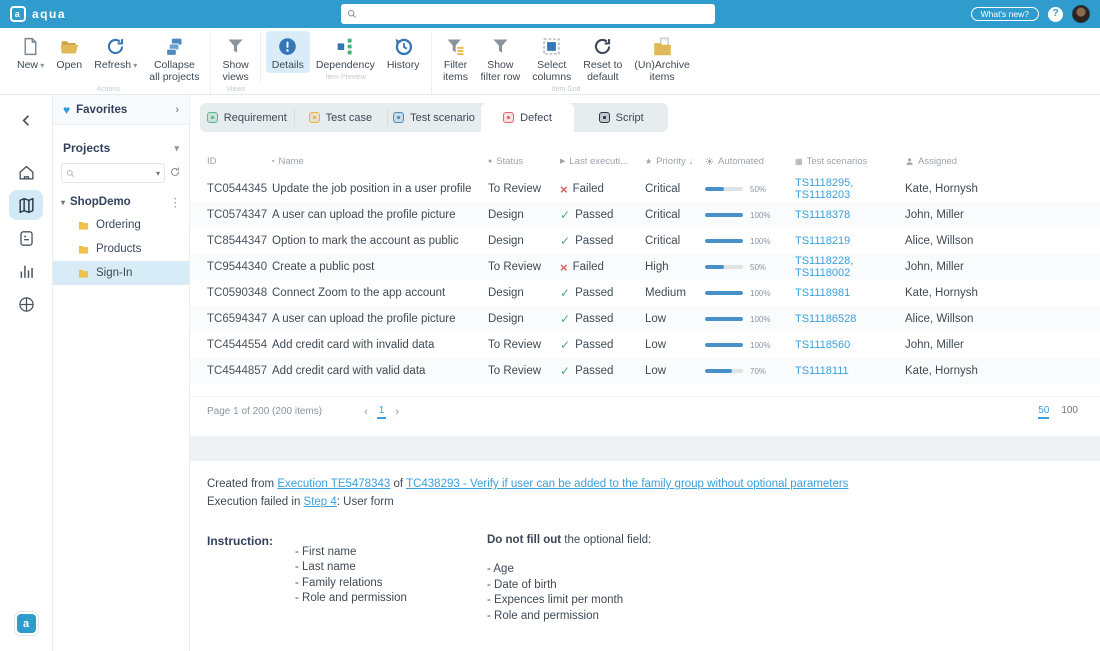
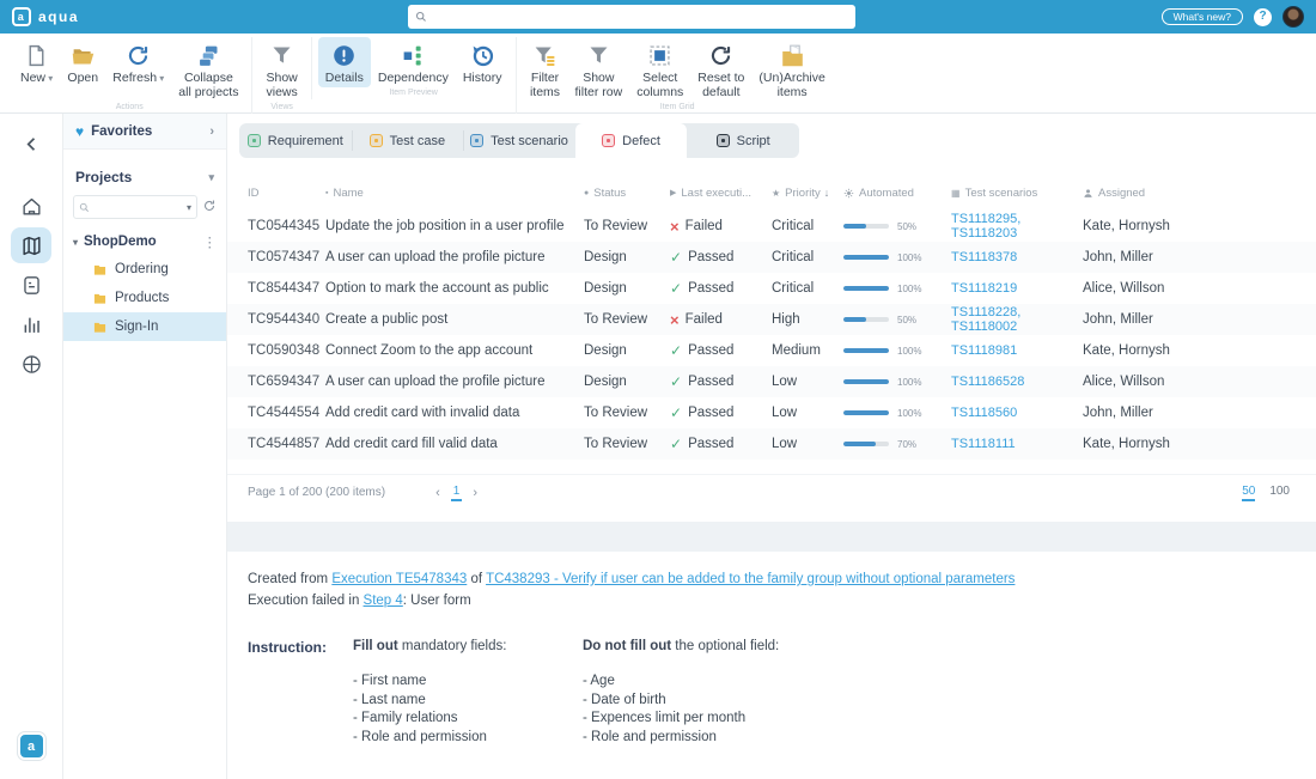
  a
  aqua
  What's new?
  ?
  New ▾
  Open
  Refresh ▾
  Collapse
  all projects
  Show
  views
  Details
  Dependency
  History
  Filter
  items
  Show
  filter row
  Select
  columns
  Reset to
  default
  (Un)Archive
  items
  a
  ♥
  Favorites
  ›
  Projects
  ▾
  ▾
  ▾
  ShopDemo
  ⋮
  Ordering
  Products
  Sign-In
  Requirement
  Test case
  Test scenario
  Defect
  Script
  ID
  Name
  Status
  Last executi...
  ★
  Priority
  ↓
  Automated
  ▦
  Test scenarios
  Assigned
  TC0544345
  Update the job position in a user profile
  To Review
  ×
  Failed
  Critical
  50%
  TS1118295, TS1118203
  Kate, Hornysh
  TC0574347
  A user can upload the profile picture
  Design
  ✓
  Passed
  Critical
  100%
  TS1118378
  John, Miller
  TC8544347
  Option to mark the account as public
  Design
  ✓
  Passed
  Critical
  100%
  TS1118219
  Alice, Willson
  TC9544340
  Create a public post
  To Review
  ×
  Failed
  High
  50%
  TS1118228, TS1118002
  John, Miller
  TC0590348
  Connect Zoom to the app account
  Design
  ✓
  Passed
  Medium
  100%
  TS1118981
  Kate, Hornysh
  TC6594347
  A user can upload the profile picture
  Design
  ✓
  Passed
  Low
  100%
  TS11186528
  Alice, Willson
  TC4544554
  Add credit card with invalid data
  To Review
  ✓
  Passed
  Low
  100%
  TS1118560
  John, Miller
  TC4544857
- Add credit card with valid data
+ Add credit card fill valid data
  To Review
  ✓
  Passed
  Low
  70%
  TS1118111
  Kate, Hornysh
  Page 1 of 200 (200 items)
  ‹
  1
  ›
  50
  100
  Created from Execution TE5478343 of TC438293 - Verify if user can be added to the family group without optional parameters
  Execution failed in Step 4: User form
  Instruction:
+ Fill out mandatory fields:
  - First name
  - Last name
  - Family relations
  - Role and permission
  Do not fill out the optional field:
  - Age
  - Date of birth
  - Expences limit per month
  - Role and permission
